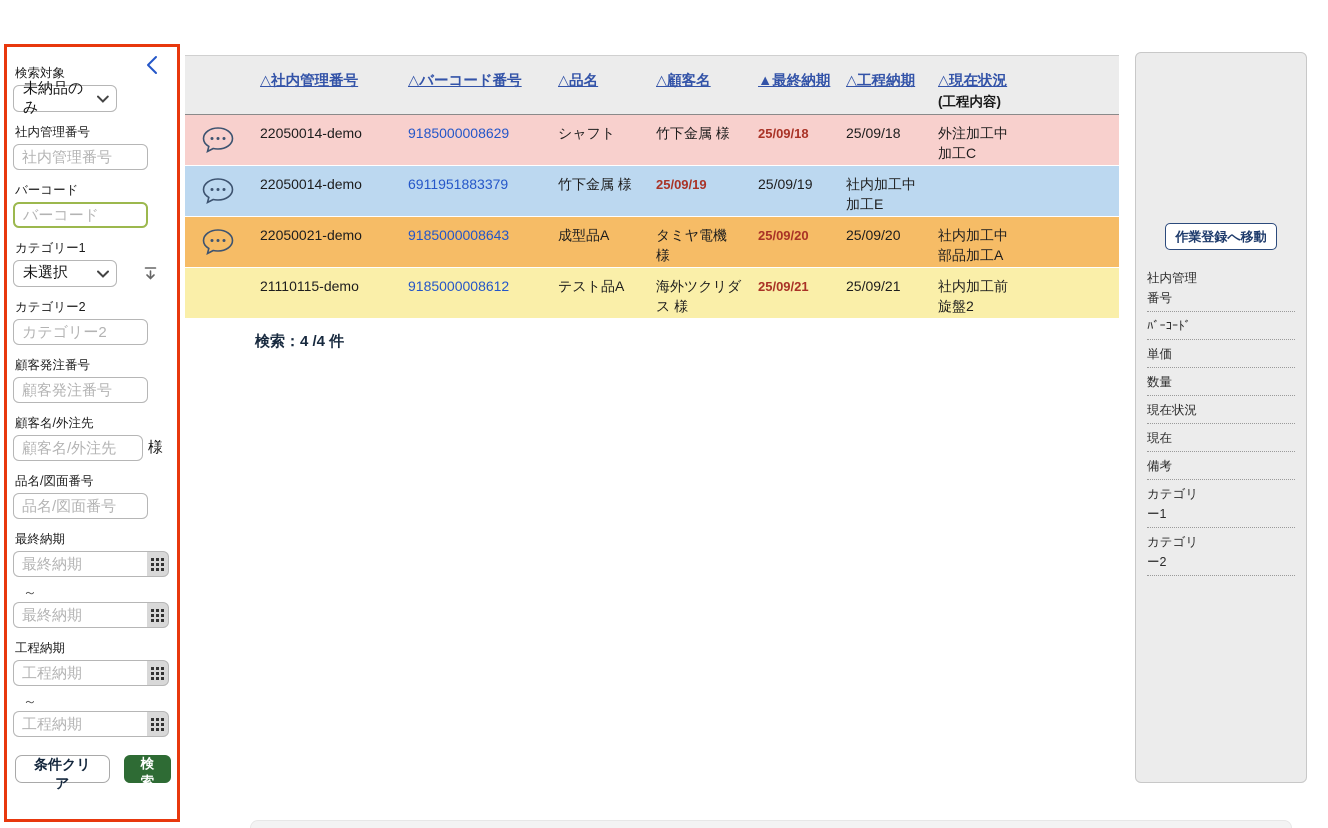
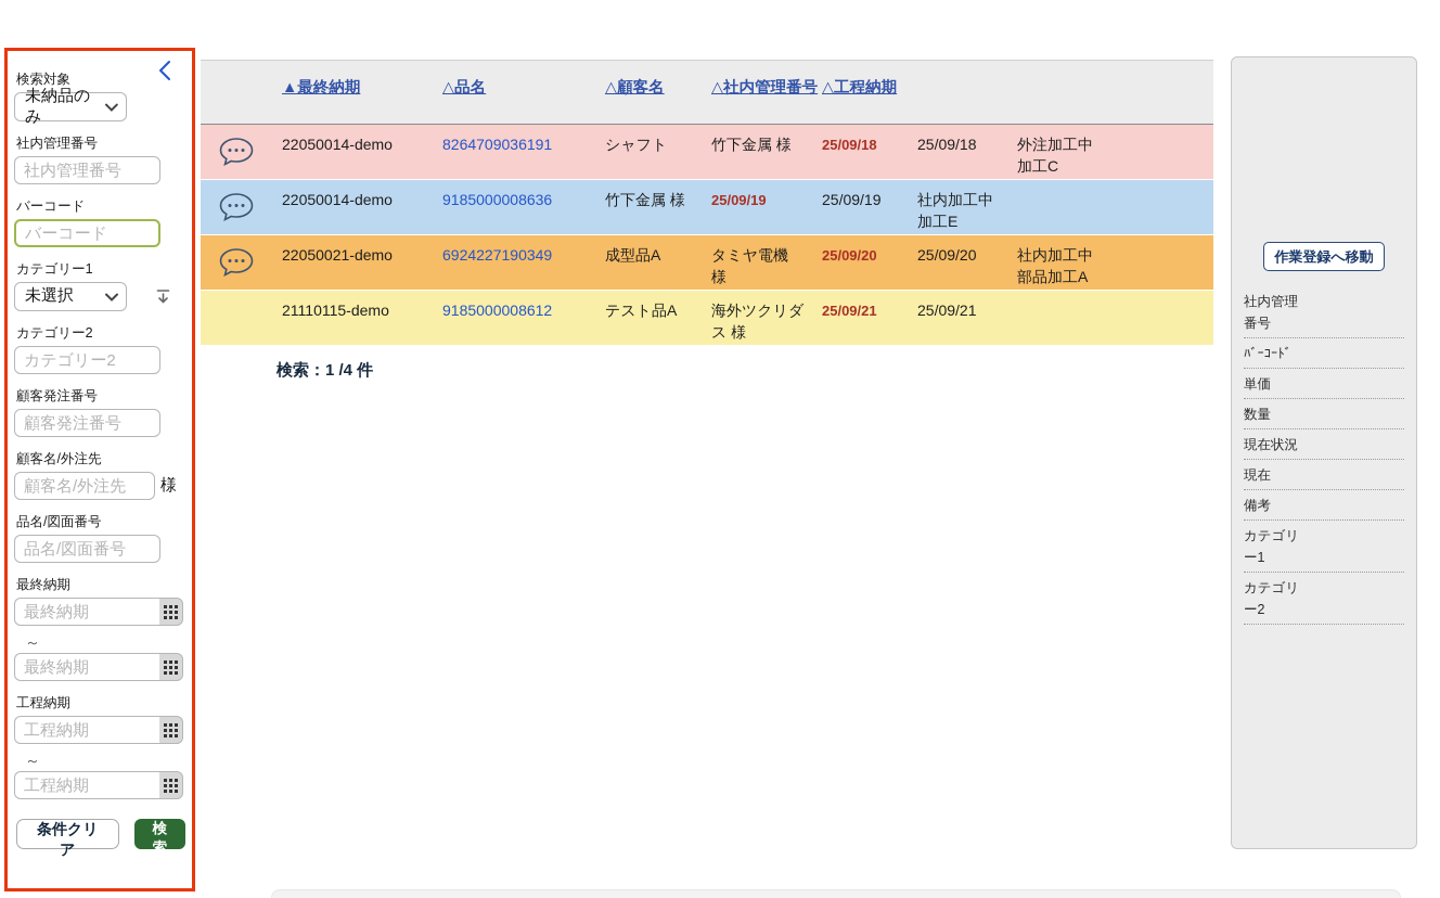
  検索対象
  未納品のみ
  社内管理番号
  社内管理番号
  バーコード
  バーコード
  カテゴリー1
  未選択
  カテゴリー2
  カテゴリー2
  顧客発注番号
  顧客発注番号
  顧客名/外注先
  顧客名/外注先
  様
  品名/図面番号
  品名/図面番号
  最終納期
  最終納期
  ～
  最終納期
  工程納期
  工程納期
  ～
  工程納期
  条件クリア
  検索
- △社内管理番号
+ ▲最終納期
- △バーコード番号
  △品名
  △顧客名
- ▲最終納期
+ △社内管理番号
  △工程納期
- △現在状況
- (工程内容)
  22050014-demo
- 9185000008629
+ 8264709036191
  シャフト
  竹下金属 様
  25/09/18
  25/09/18
  外注加工中
  加工C
  22050014-demo
- 6911951883379
+ 9185000008636
  竹下金属 様
  25/09/19
  25/09/19
  社内加工中
  加工E
  22050021-demo
- 9185000008643
+ 6924227190349
  成型品A
  タミヤ電機 様
  25/09/20
  25/09/20
  社内加工中
  部品加工A
  21110115-demo
  9185000008612
  テスト品A
  海外ツクリダス 様
  25/09/21
  25/09/21
- 社内加工前
- 旋盤2
- 検索：4 /4 件
+ 検索：1 /4 件
  作業登録へ移動
  社内管理番号
  ﾊﾞｰｺｰﾄﾞ
  単価
  数量
  現在状況
  現在
  備考
  カテゴリー1
  カテゴリー2
